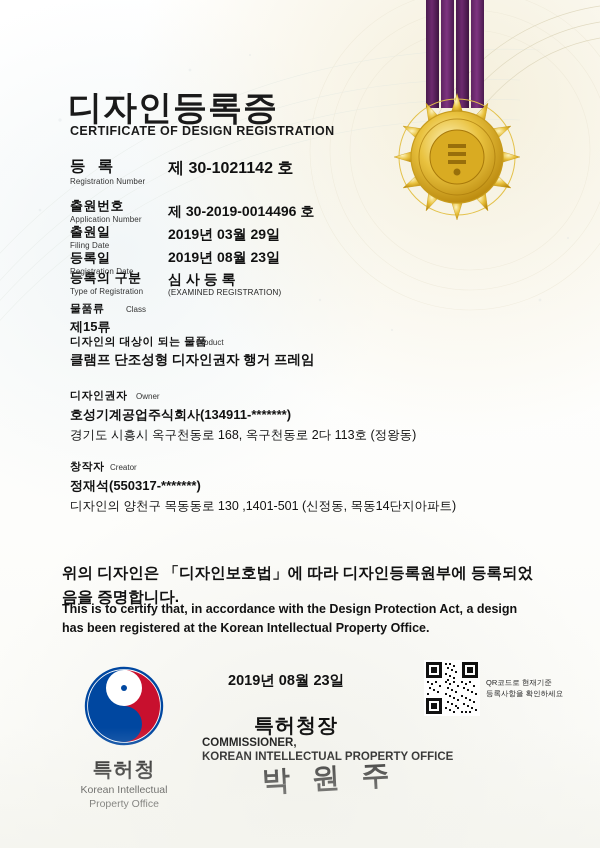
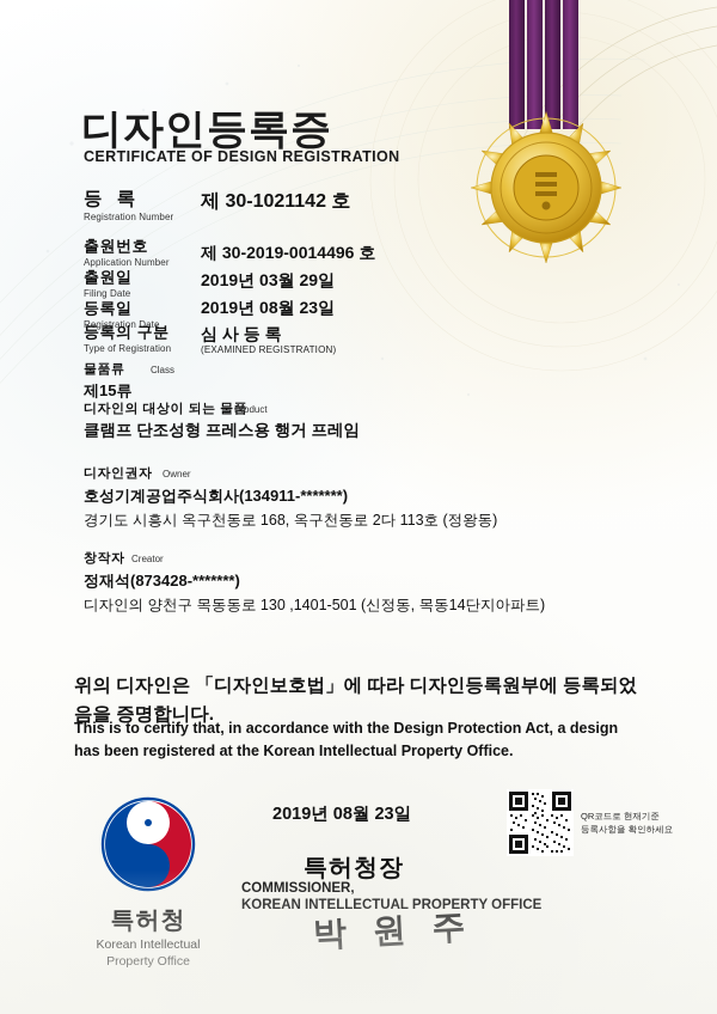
  디자인등록증
  CERTIFICATE OF DESIGN REGISTRATION
  등 록
  Registration Number
  제 30-1021142 호
  출원번호
  Application Number
  제 30-2019-0014496 호
  출원일
  Filing Date
  2019년 03월 29일
  등록일
  Registration Date
  2019년 08월 23일
  등록의 구분
  Type of Registration
  심 사 등 록
  (EXAMINED REGISTRATION)
  물품류
  Class
  제15류
  디자인의 대상이 되는 물품
  Product
- 클램프 단조성형 디자인권자 행거 프레임
+ 클램프 단조성형 프레스용 행거 프레임
  디자인권자
  Owner
  호성기계공업주식회사(134911-*******)
  경기도 시흥시 옥구천동로 168, 옥구천동로 2다 113호 (정왕동)
  창작자
  Creator
- 정재석(550317-*******)
+ 정재석(873428-*******)
  디자인의 양천구 목동동로 130 ,1401-501 (신정동, 목동14단지아파트)
  위의 디자인은 「디자인보호법」에 따라 디자인등록원부에 등록되었음을 증명합니다.
  This is to certify that, in accordance with the Design Protection Act, a design has been registered at the Korean Intellectual Property Office.
  2019년 08월 23일
  특허청장
  QR코드로 현재기준
  등록사항을 확인하세요
